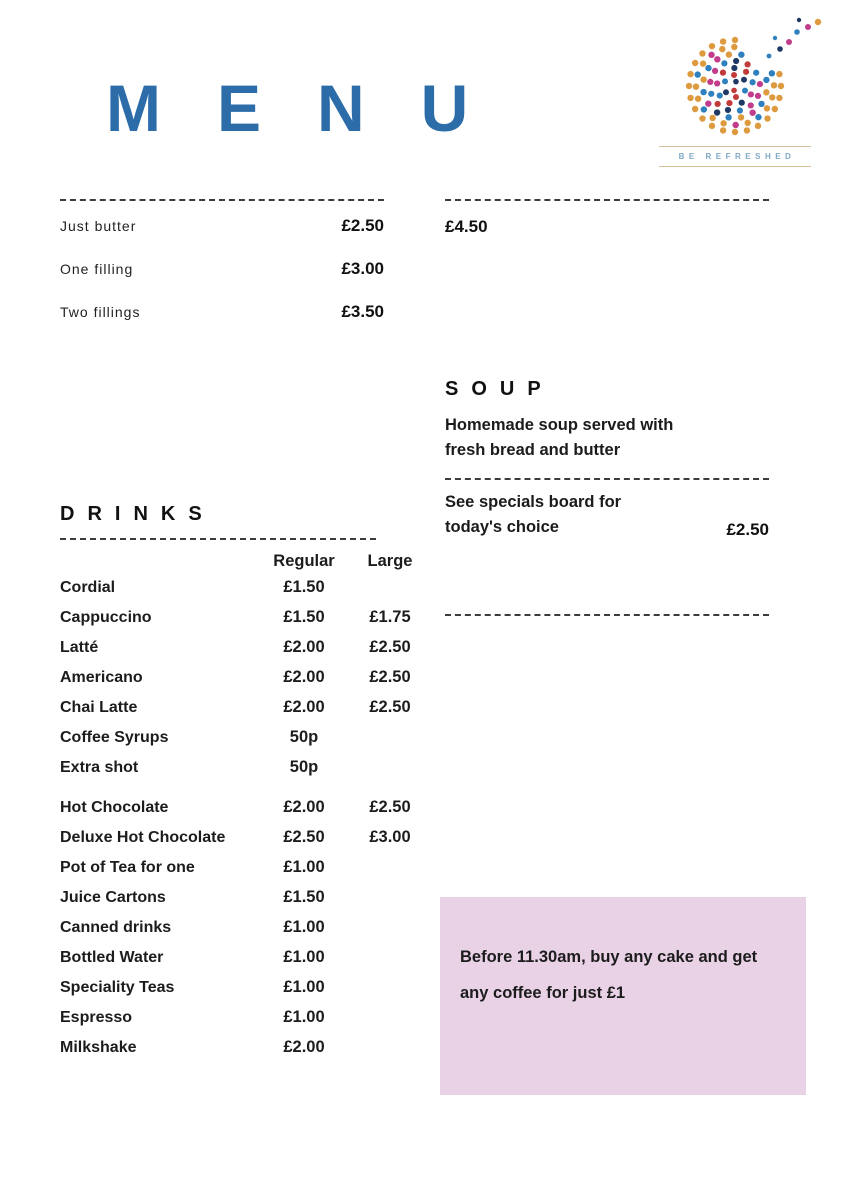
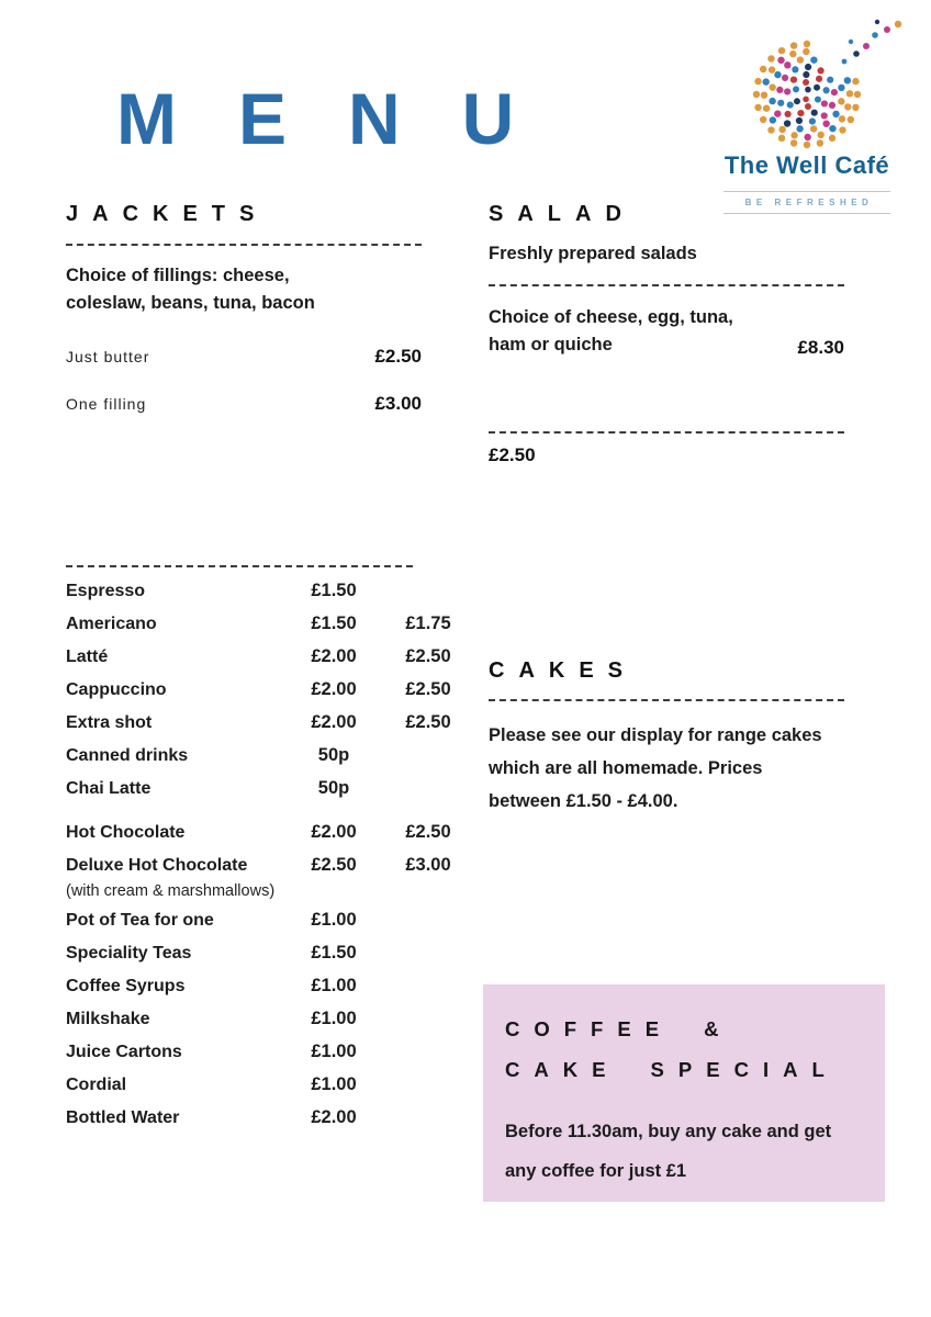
  MENU
+ The Well Café
  BE REFRESHED
+ JACKETS
+ Choice of fillings: cheese,
+ coleslaw, beans, tuna, bacon
  Just butter
  £2.50
  One filling
  £3.00
- Two fillings
- £3.50
- DRINKS
- Regular
- Large
- Cordial
+ Espresso
  £1.50
- Cappuccino
+ Americano
  £1.50
  £1.75
  Latté
  £2.00
  £2.50
- Americano
+ Cappuccino
  £2.00
  £2.50
- Chai Latte
+ Extra shot
  £2.00
  £2.50
- Coffee Syrups
+ Canned drinks
  50p
- Extra shot
+ Chai Latte
  50p
  Hot Chocolate
  £2.00
  £2.50
  Deluxe Hot Chocolate
  £2.50
  £3.00
+ (with cream & marshmallows)
  Pot of Tea for one
  £1.00
- Juice Cartons
+ Speciality Teas
  £1.50
- Canned drinks
+ Coffee Syrups
  £1.00
- Bottled Water
+ Milkshake
  £1.00
- Speciality Teas
+ Juice Cartons
  £1.00
- Espresso
+ Cordial
  £1.00
- Milkshake
+ Bottled Water
  £2.00
+ SALAD
+ Freshly prepared salads
+ Choice of cheese, egg, tuna,
+ ham or quiche
- £4.50
+ £8.30
- SOUP
- Homemade soup served with
- fresh bread and butter
- See specials board for
- today's choice
  £2.50
+ CAKES
+ Please see our display for range cakes
+ which are all homemade. Prices
+ between £1.50 - £4.00.
+ COFFEE &
+ CAKE SPECIAL
  Before 11.30am, buy any cake and get
  any coffee for just £1
